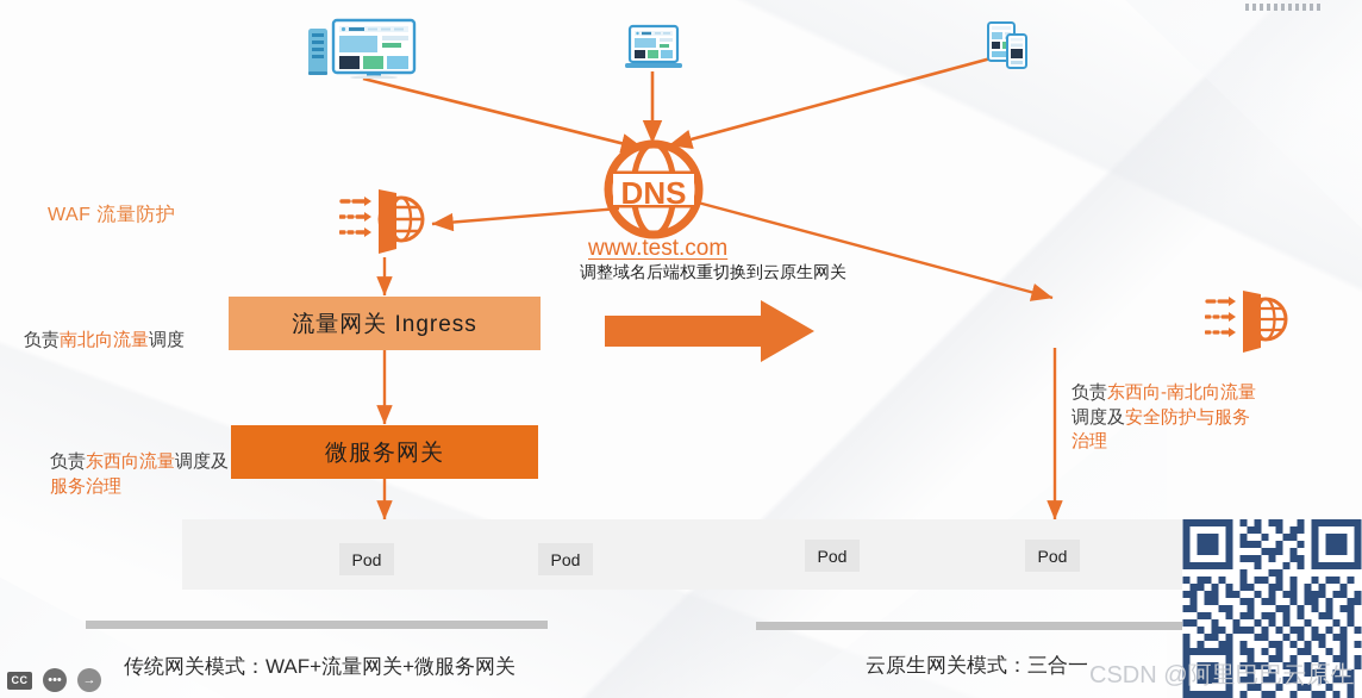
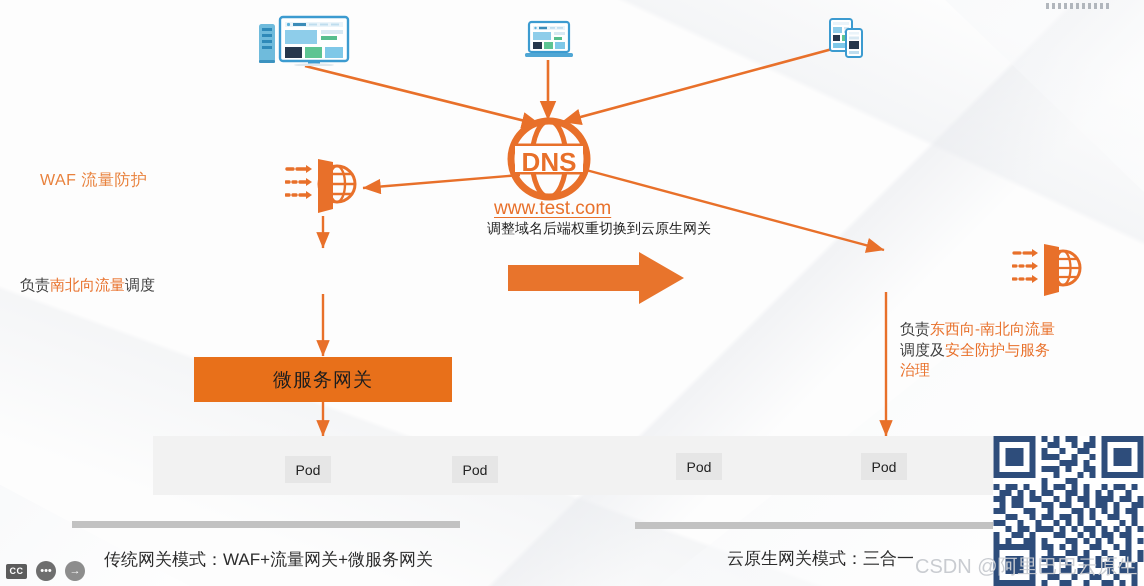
  DNS
  www.test.com
  调整域名后端权重切换到云原生网关
  WAF 流量防护
  负责南北向流量调度
- 流量网关 Ingress
- 负责东西向流量调度及服务治理
  微服务网关
  负责东西向-南北向流量调度及安全防护与服务治理
  Pod
  Pod
  Pod
  Pod
  传统网关模式：WAF+流量网关+微服务网关
  云原生网关模式：三合一
  CSDN @阿里巴巴云原生
  CC
  •••
  →
